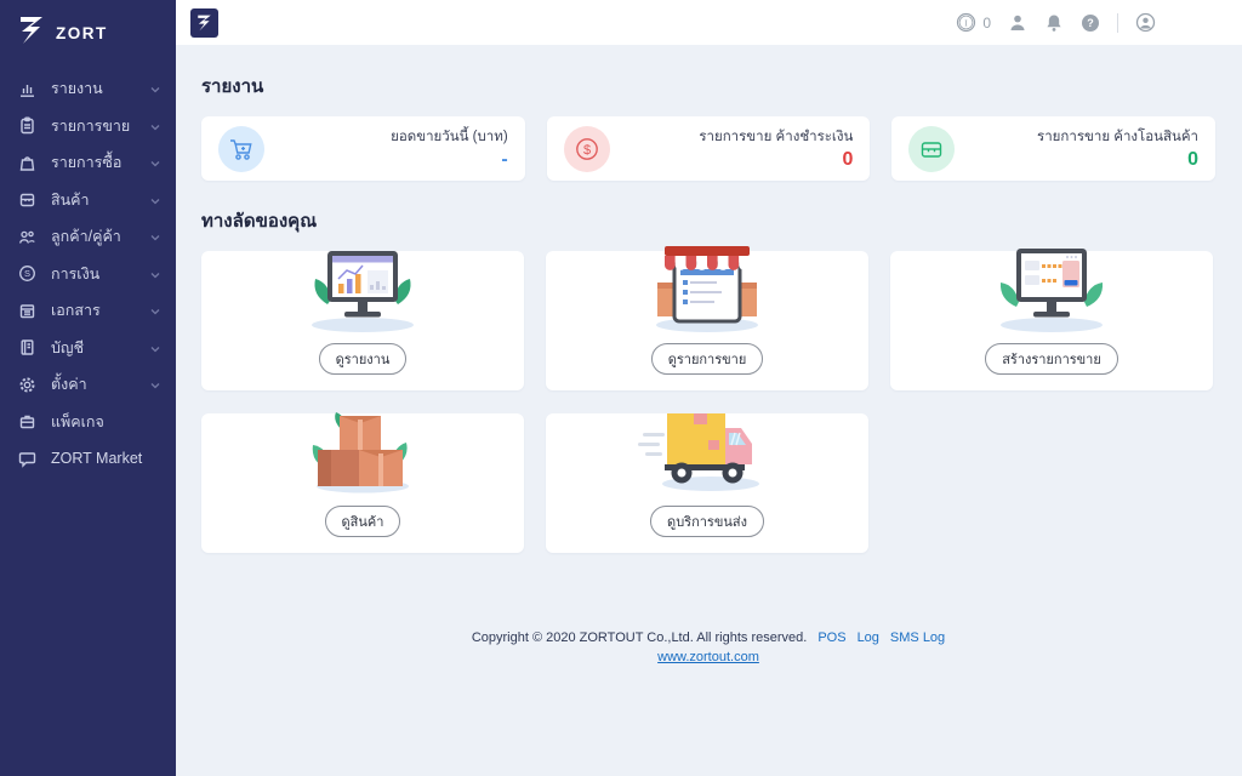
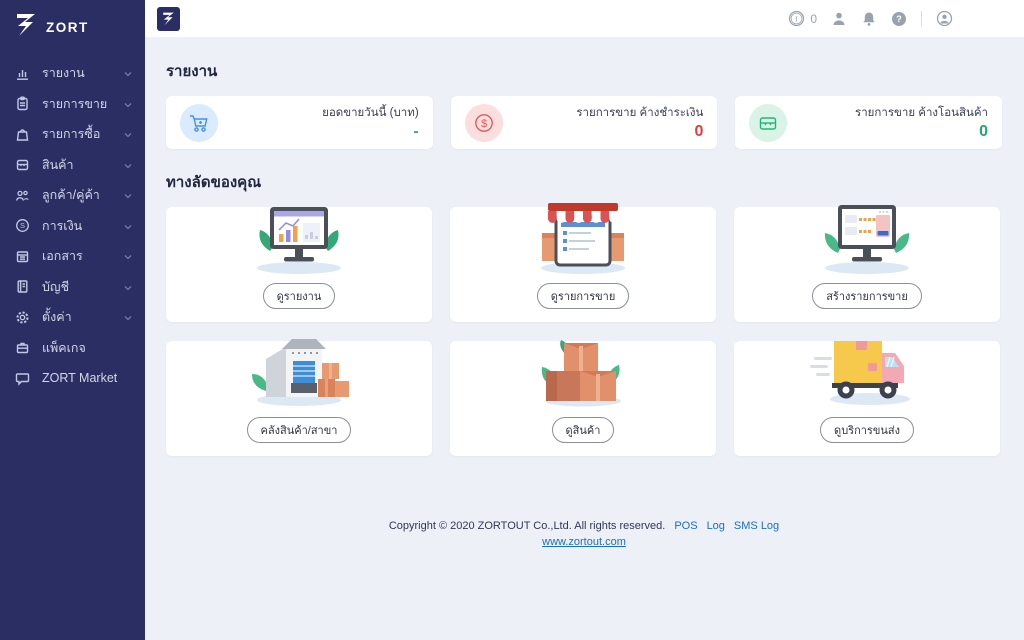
  ZORT
  รายงาน
  รายการขาย
  รายการซื้อ
  สินค้า
  ลูกค้า/คู่ค้า
  S
  การเงิน
  เอกสาร
  บัญชี
  ตั้งค่า
  แพ็คเกจ
  ZORT Market
  I
  0
  ?
  รายงาน
  ยอดขายวันนี้ (บาท)
  -
  $
  รายการขาย ค้างชำระเงิน
  0
  รายการขาย ค้างโอนสินค้า
  0
  ทางลัดของคุณ
  ดูรายงาน
  ดูรายการขาย
  สร้างรายการขาย
+ คลังสินค้า/สาขา
  ดูสินค้า
  ดูบริการขนส่ง
  Copyright © 2020 ZORTOUT Co.,Ltd. All rights reserved. POS Log SMS Log
  www.zortout.com
